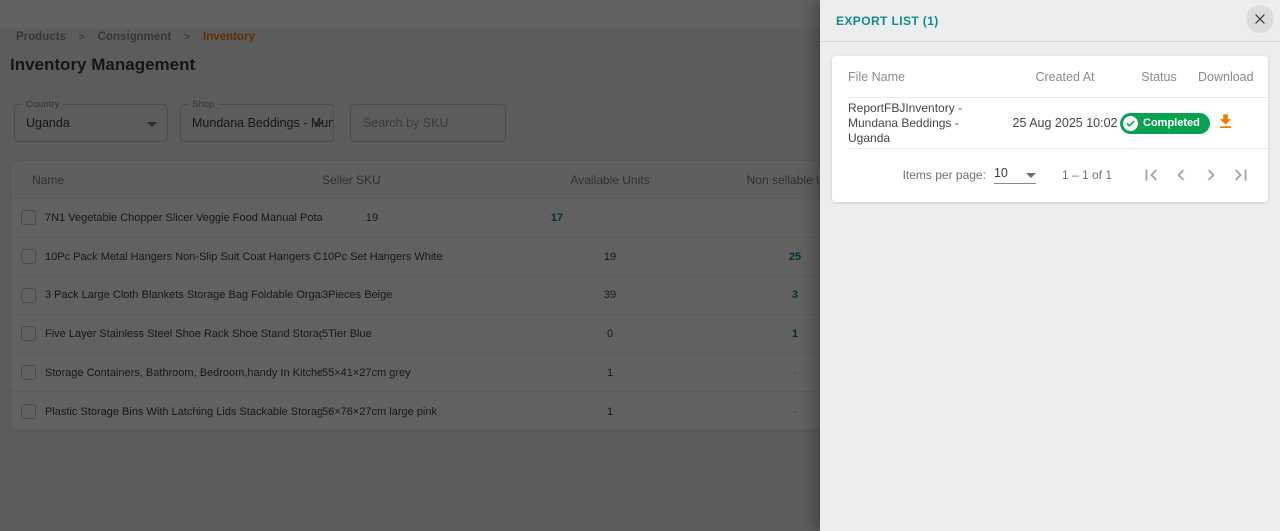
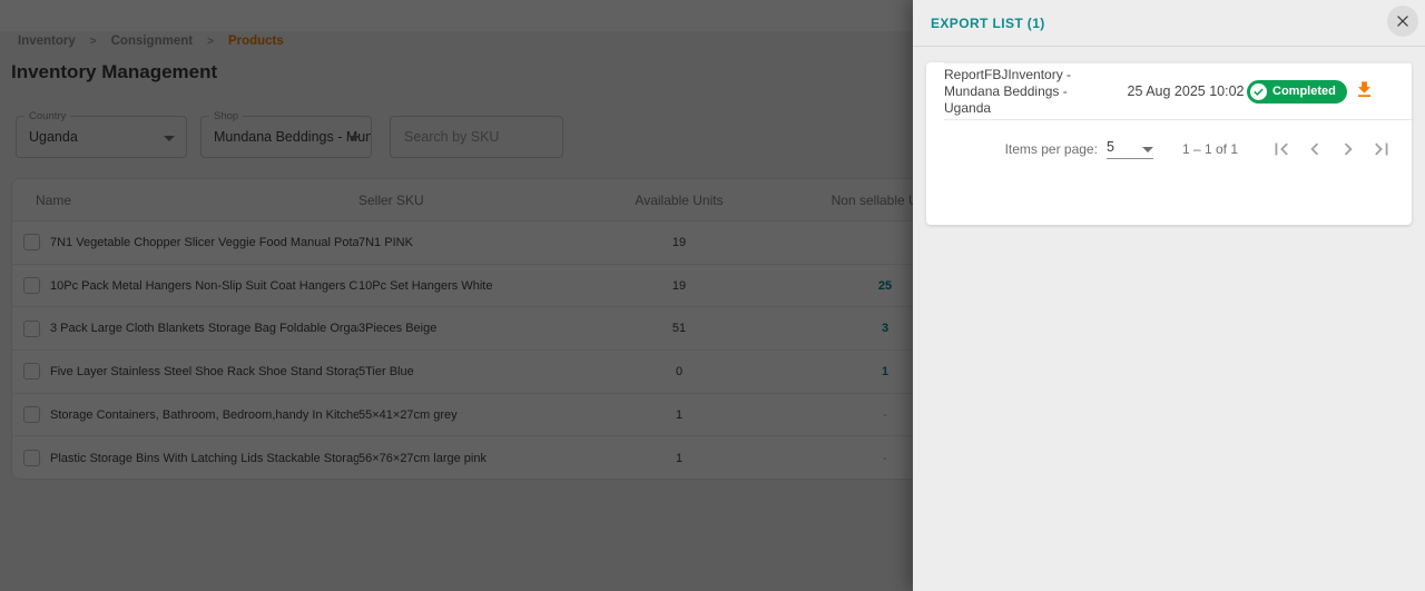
- Products
+ Inventory
  >
  Consignment
  >
- Inventory
+ Products
  Inventory Management
  Country
  Uganda
  Shop
  Mundana Beddings - Mun
  Search by SKU
  Name
  Seller SKU
  Available Units
  7N1 Vegetable Chopper Slicer Veggie Food Manual Pota
+ 7N1 PINK
  19
- 17
  10Pc Pack Metal Hangers Non-Slip Suit Coat Hangers C
  10Pc Set Hangers White
  19
  25
  3 Pack Large Cloth Blankets Storage Bag Foldable Orga
  3Pieces Beige
- 39
+ 51
  3
  Five Layer Stainless Steel Shoe Rack Shoe Stand Storag
  5Tier Blue
  0
  1
  Storage Containers, Bathroom, Bedroom,handy In Kitche
  55×41×27cm grey
  1
  Plastic Storage Bins With Latching Lids Stackable Storag
  56×76×27cm large pink
  1
  EXPORT LIST (1)
- File Name
- Created At
- Status
- Download
  ReportFBJInventory - Mundana Beddings - Uganda
  25 Aug 2025 10:02
  Completed
  Items per page:
- 10
+ 5
  1 – 1 of 1
